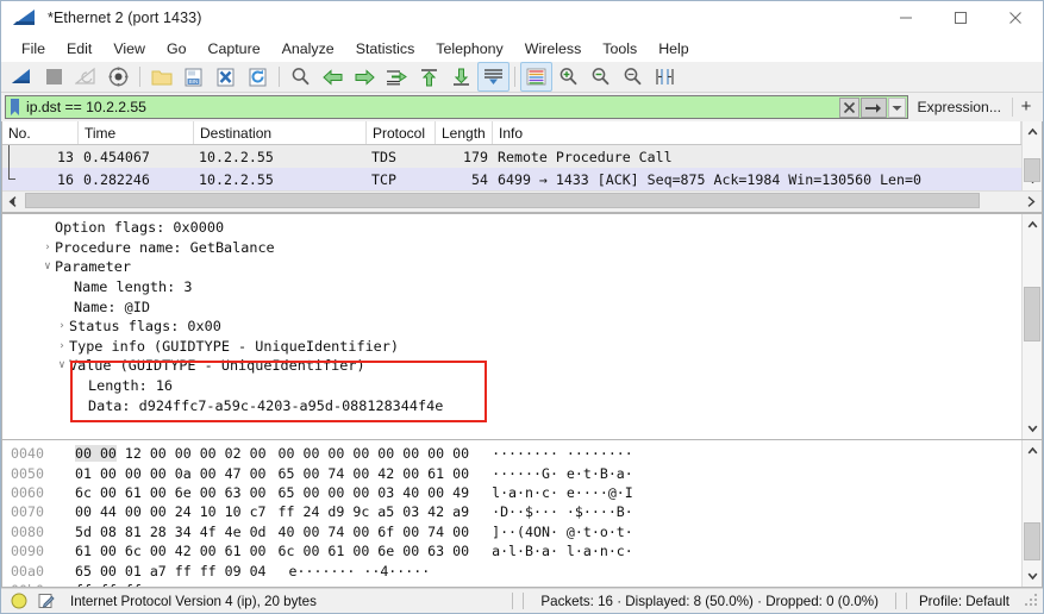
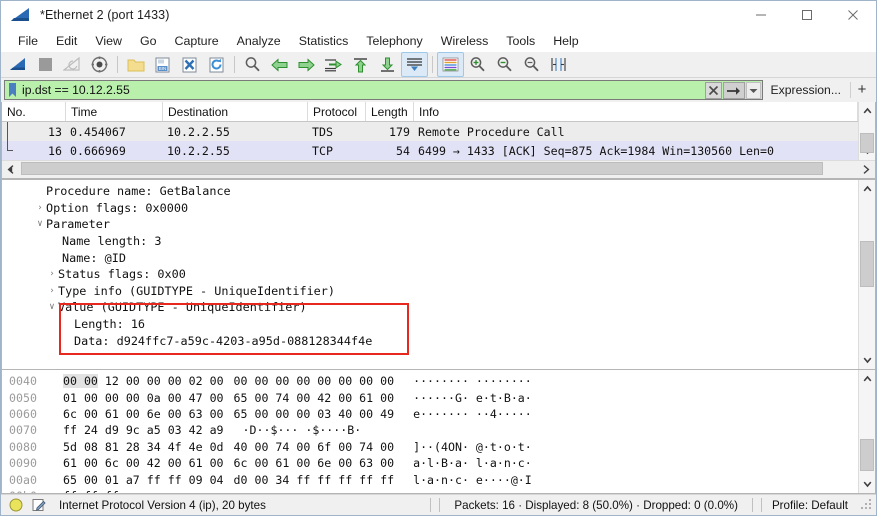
  *Ethernet 2 (port 1433)
  File
  Edit
  View
  Go
  Capture
  Analyze
  Statistics
  Telephony
  Wireless
  Tools
  Help
- ip.dst == 10.2.2.55
+ ip.dst == 10.12.2.55
  Expression...
  +
  No.
  Time
  Destination
  Protocol
  Length
  Info
  13
  0.454067
  10.2.2.55
  TDS
  179
  Remote Procedure Call
  16
- 0.282246
+ 0.666969
  10.2.2.55
  TCP
  54
  6499 → 1433 [ACK] Seq=875 Ack=1984 Win=130560 Len=0
- Option flags: 0x0000
+ Procedure name: GetBalance
  ›
- Procedure name: GetBalance
+ Option flags: 0x0000
  ∨
  Parameter
  Name length: 3
  Name: @ID
  ›
  Status flags: 0x00
  ›
  Type info (GUIDTYPE - UniqueIdentifier)
  ∨
  Value (GUIDTYPE - UniqueIdentifier)
  Length: 16
  Data: d924ffc7-a59c-4203-a95d-088128344f4e
  0040
  00 00 12 00 00 00 02 00
  00 00 00 00 00 00 00 00
  ········ ········
  0050
  01 00 00 00 0a 00 47 00
  65 00 74 00 42 00 61 00
  ······G· e·t·B·a·
  0060
  6c 00 61 00 6e 00 63 00
  65 00 00 00 03 40 00 49
- l·a·n·c· e····@·I
+ e······· ··4·····
  0070
- 00 44 00 00 24 10 10 c7
  ff 24 d9 9c a5 03 42 a9
  ·D··$··· ·$····B·
  0080
  5d 08 81 28 34 4f 4e 0d
  40 00 74 00 6f 00 74 00
  ]··(4ON· @·t·o·t·
  0090
  61 00 6c 00 42 00 61 00
  6c 00 61 00 6e 00 63 00
  a·l·B·a· l·a·n·c·
  00a0
  65 00 01 a7 ff ff 09 04
+ d0 00 34 ff ff ff ff ff
- e······· ··4·····
+ l·a·n·c· e····@·I
  Internet Protocol Version 4 (ip), 20 bytes
  Packets: 16 · Displayed: 8 (50.0%) · Dropped: 0 (0.0%)
  Profile: Default
